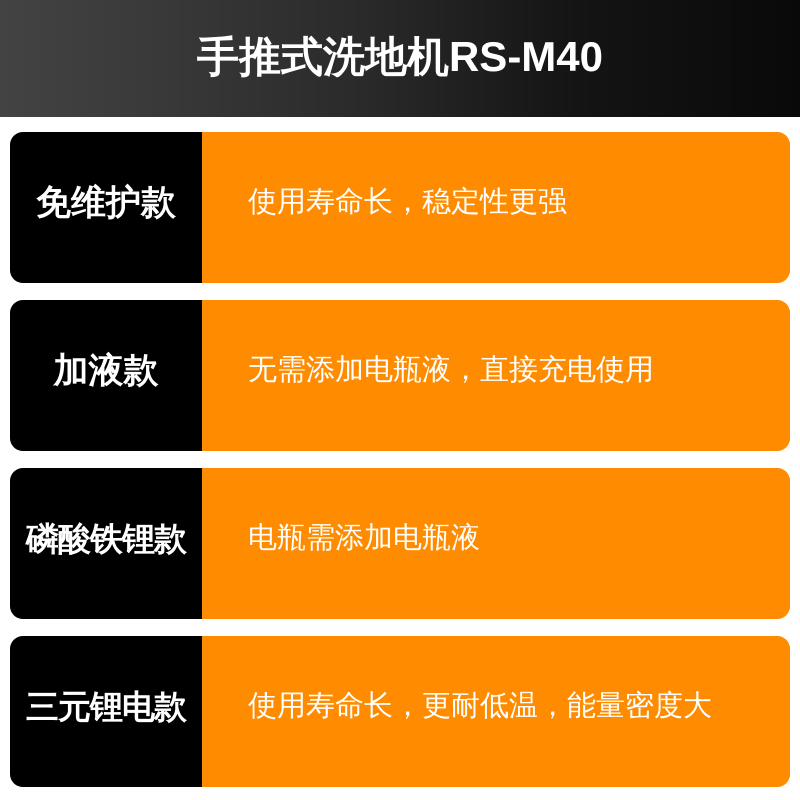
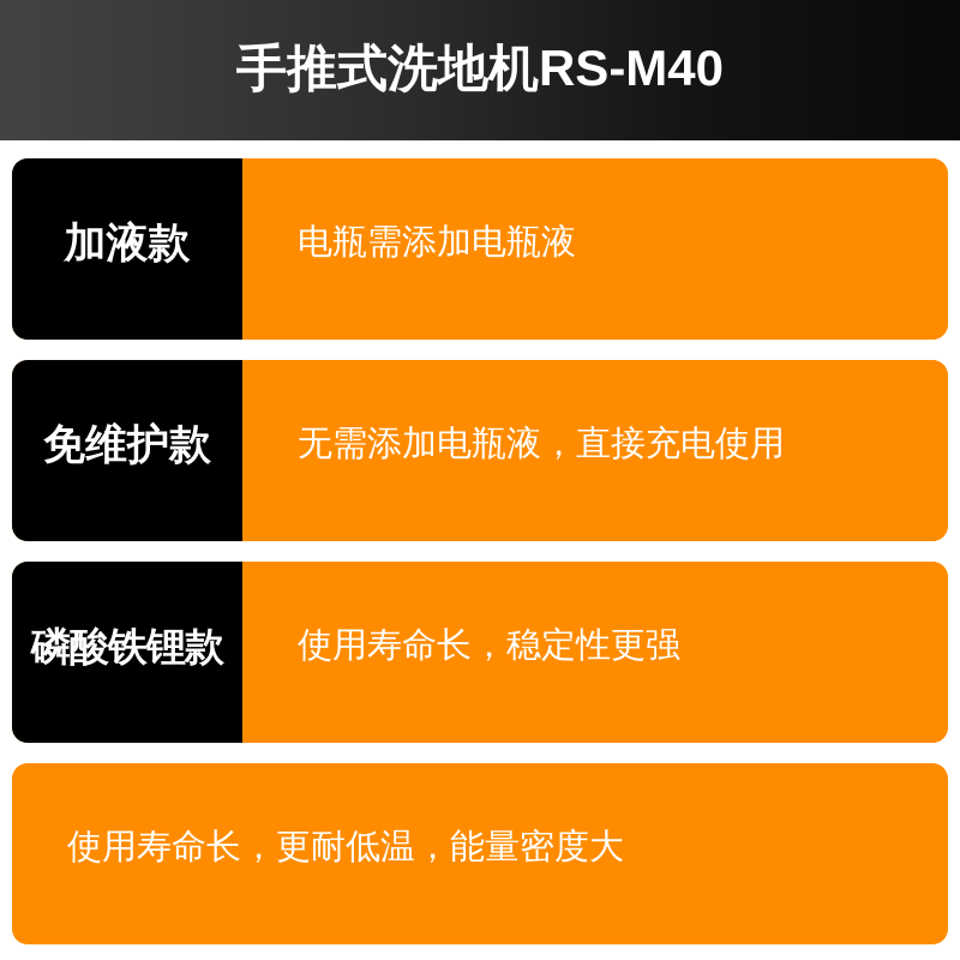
  手推式洗地机RS-M40
- 免维护款
+ 加液款
- 使用寿命长，稳定性更强
+ 电瓶需添加电瓶液
- 加液款
+ 免维护款
  无需添加电瓶液，直接充电使用
  磷酸铁锂款
- 电瓶需添加电瓶液
+ 使用寿命长，稳定性更强
- 三元锂电款
  使用寿命长，更耐低温，能量密度大
